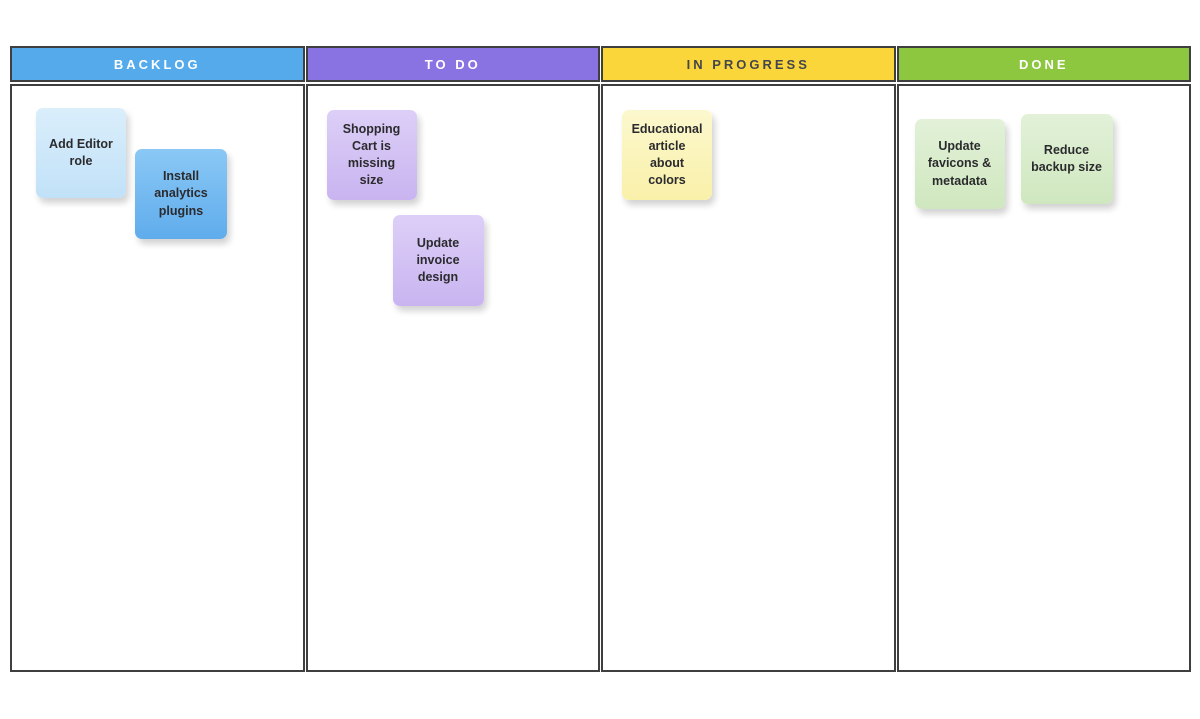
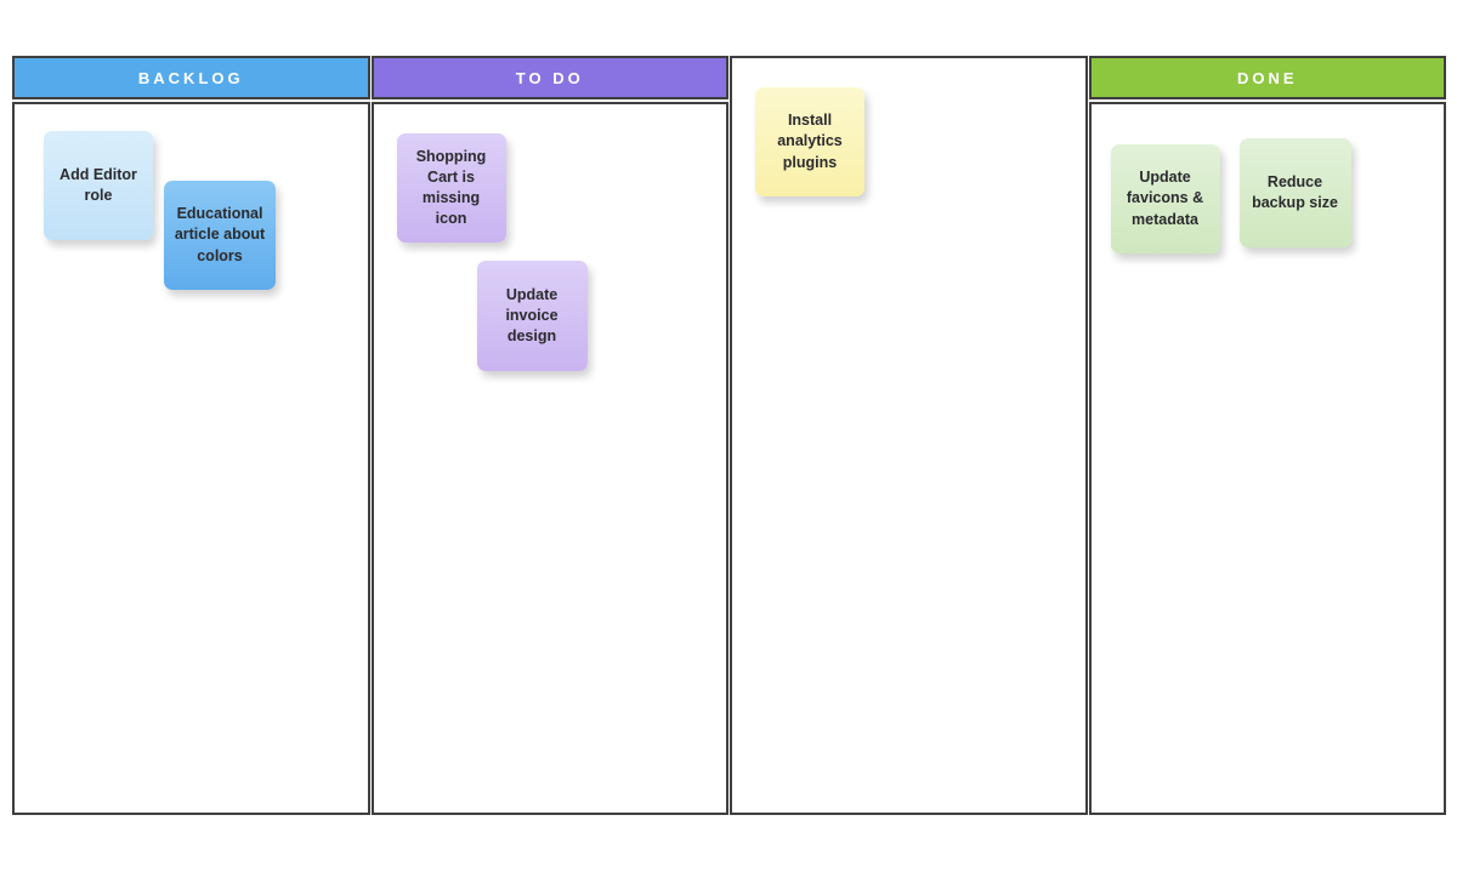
  BACKLOG
  Add Editor role
- Install analytics plugins
+ Educational article about colors
  TO DO
- Shopping Cart is missing size
+ Shopping Cart is missing icon
  Update invoice design
- IN PROGRESS
- Educational article about colors
+ Install analytics plugins
  DONE
  Update favicons & metadata
  Reduce backup size
